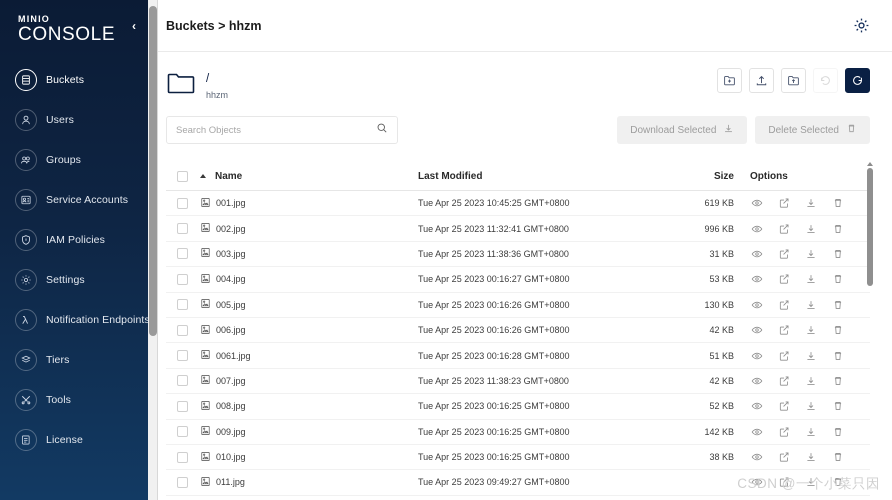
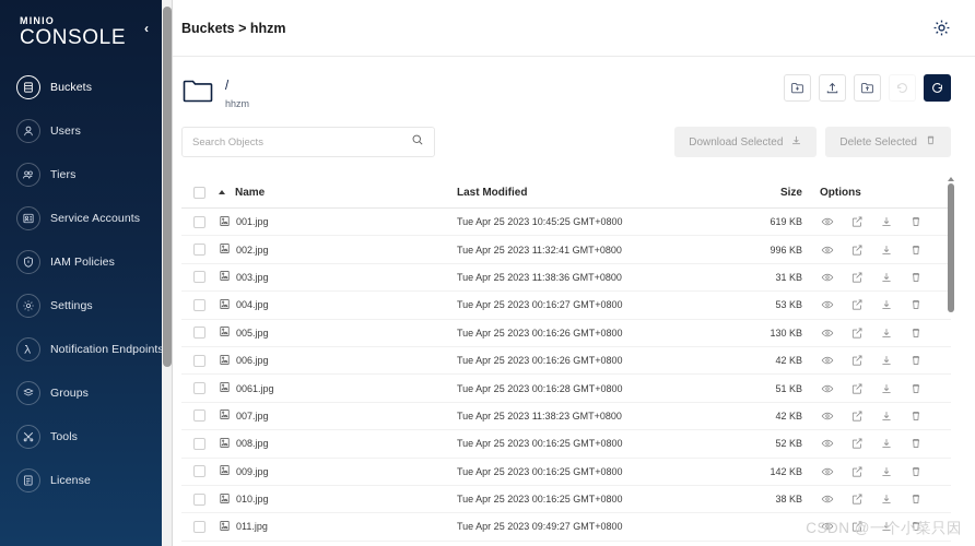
  MINIO
  CONSOLE
  ‹
  Buckets
  Users
- Groups
+ Tiers
  Service Accounts
  IAM Policies
  Settings
  Notification Endpoint
- Tiers
+ Groups
  Tools
  License
  Buckets > hhzm
  /
  hhzm
  Search Objects
  Download Selected
  Delete Selected
  Name
  Last Modified
  Size
  Options
  001.jpg
  Tue Apr 25 2023 10:45:25 GMT+0800
  619 KB
  002.jpg
  Tue Apr 25 2023 11:32:41 GMT+0800
  996 KB
  003.jpg
  Tue Apr 25 2023 11:38:36 GMT+0800
  31 KB
  004.jpg
  Tue Apr 25 2023 00:16:27 GMT+0800
  53 KB
  005.jpg
  Tue Apr 25 2023 00:16:26 GMT+0800
  130 KB
  006.jpg
  Tue Apr 25 2023 00:16:26 GMT+0800
  42 KB
  0061.jpg
  Tue Apr 25 2023 00:16:28 GMT+0800
  51 KB
  007.jpg
  Tue Apr 25 2023 11:38:23 GMT+0800
  42 KB
  008.jpg
  Tue Apr 25 2023 00:16:25 GMT+0800
  52 KB
  009.jpg
  Tue Apr 25 2023 00:16:25 GMT+0800
  142 KB
  010.jpg
  Tue Apr 25 2023 00:16:25 GMT+0800
  38 KB
  011.jpg
  Tue Apr 25 2023 09:49:27 GMT+0800
  CSDN @一个小菜只因
